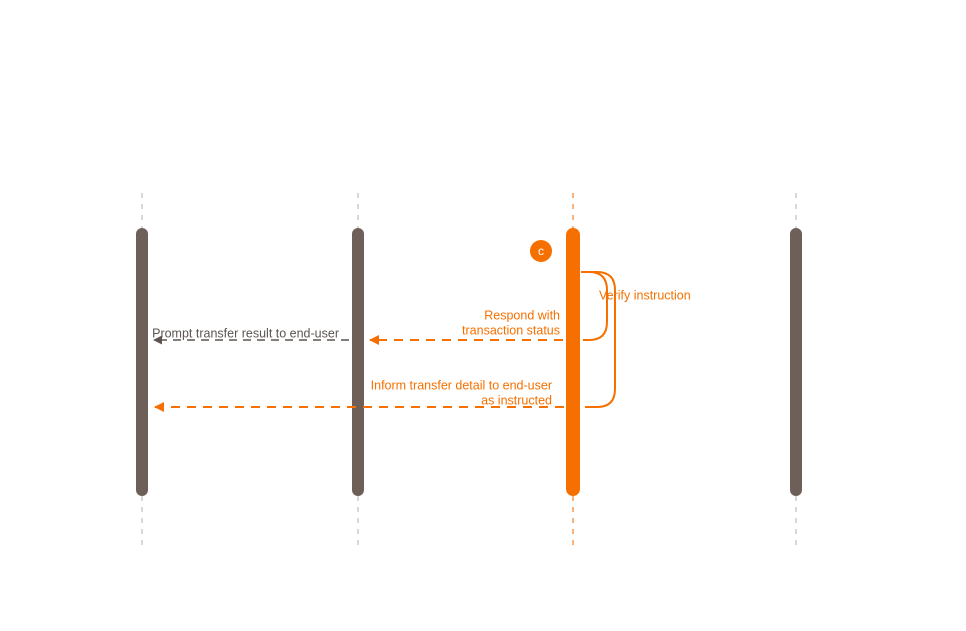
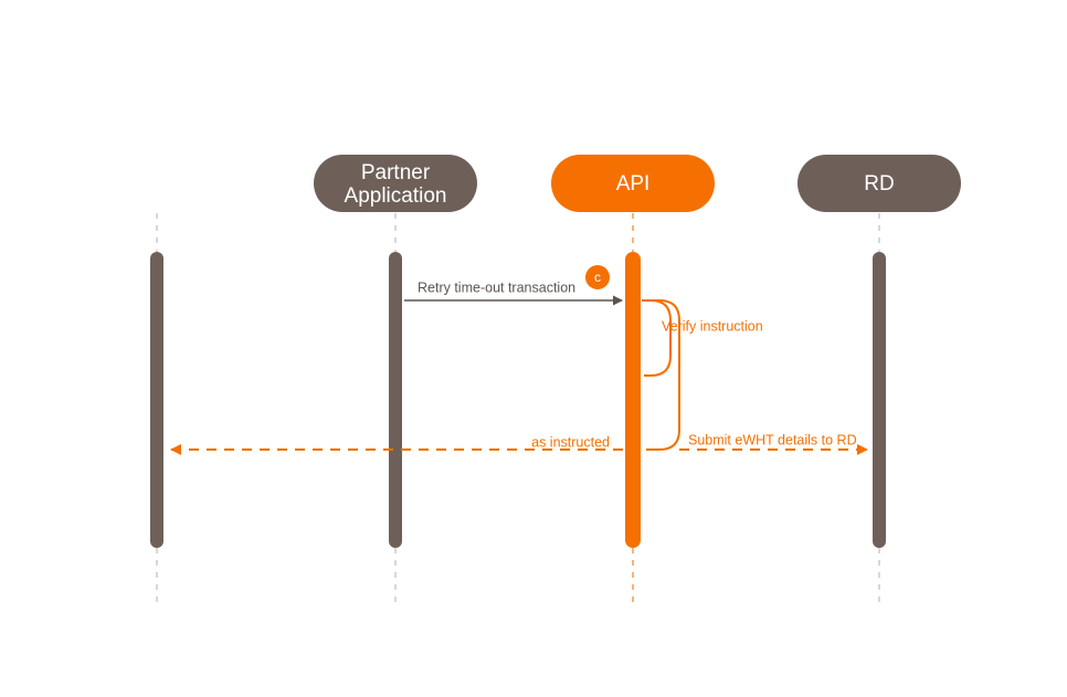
+ Retry time-out transaction
  c
  Veify instruction
- Respond with
- transaction status
- Prompt transfer result to end-user
- Inform transfer detail to end-user
  as instructed
+ Submit eWHT details to RD
+ Partner
+ Application
+ API
+ RD
